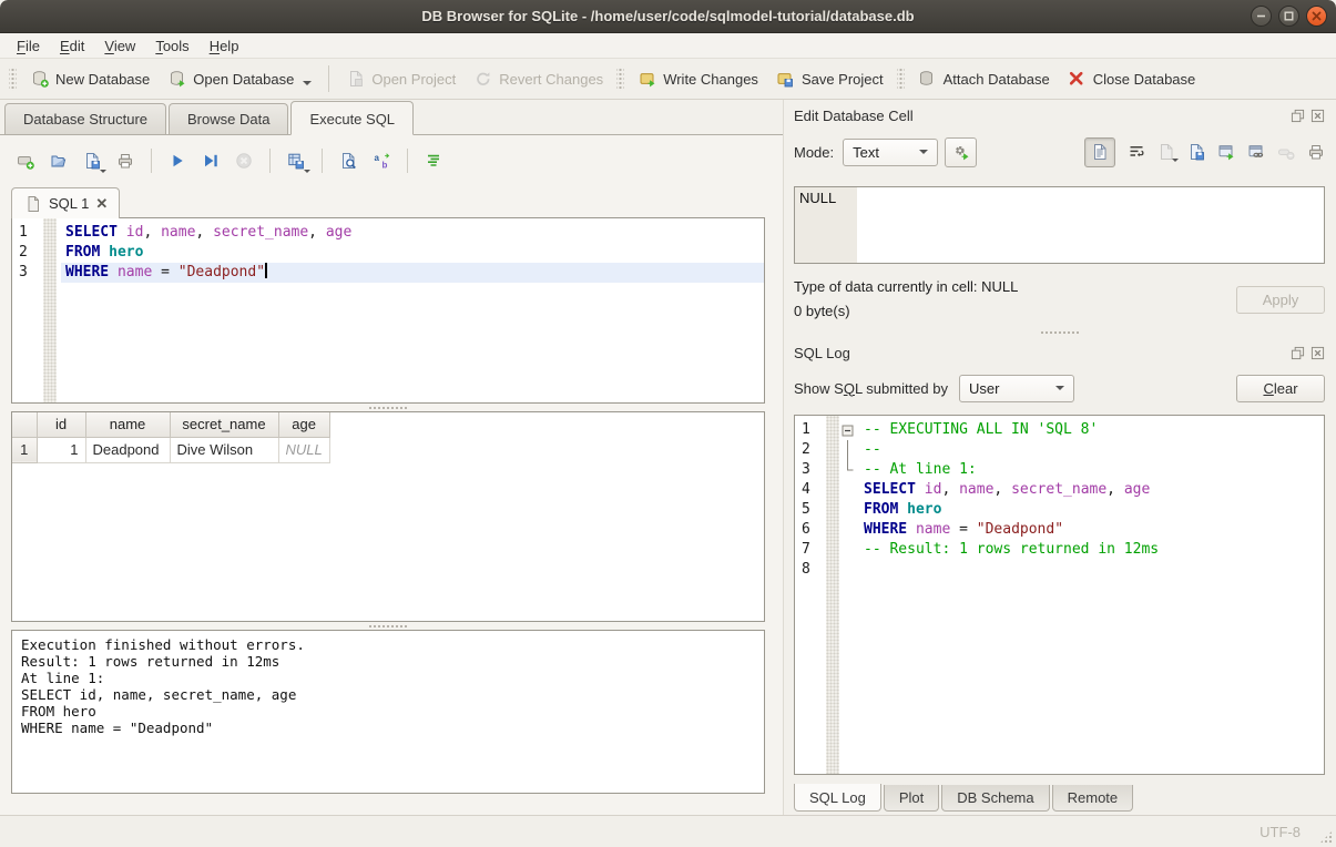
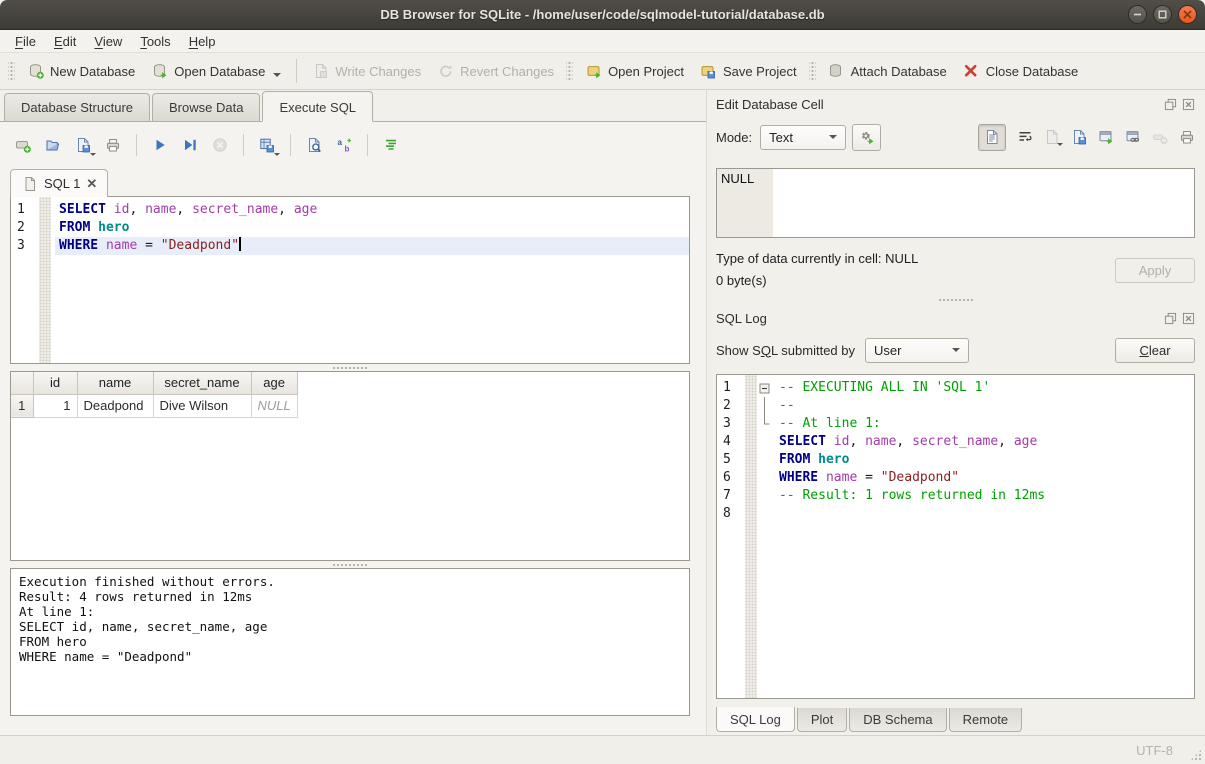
  DB Browser for SQLite - /home/user/code/sqlmodel-tutorial/database.db
  File
  Edit
  View
  Tools
  Help
  New Database
  Open Database
- Open Project
+ Write Changes
  Revert Changes
- Write Changes
+ Open Project
  Save Project
  Attach Database
  Close Database
  Database Structure
  Browse Data
  Execute SQL
  a
  b
  SQL 1
  ✕
  1
  2
  3
  SELECT id, name, secret_name, age
  FROM hero
  WHERE name = "Deadpond"
  	id	name	secret_name	age
  1	1	Deadpond	Dive Wilson	NULL
  Execution finished without errors.
- Result: 1 rows returned in 12ms
+ Result: 4 rows returned in 12ms
  At line 1:
  SELECT id, name, secret_name, age
  FROM hero
  WHERE name = "Deadpond"
  Edit Database Cell
  Mode:
  Text
  NULL
  Type of data currently in cell: NULL
  0 byte(s)
  Apply
  SQL Log
  Show SQL submitted by
  User
  C
  lear
  1
  2
  3
  4
  5
  6
  7
  8
- -- EXECUTING ALL IN 'SQL 8'
+ -- EXECUTING ALL IN 'SQL 1'
  --
  -- At line 1:
  SELECT id, name, secret_name, age
  FROM hero
  WHERE name = "Deadpond"
  -- Result: 1 rows returned in 12ms
  SQL Log
  Plot
  DB Schema
  Remote
  UTF-8
